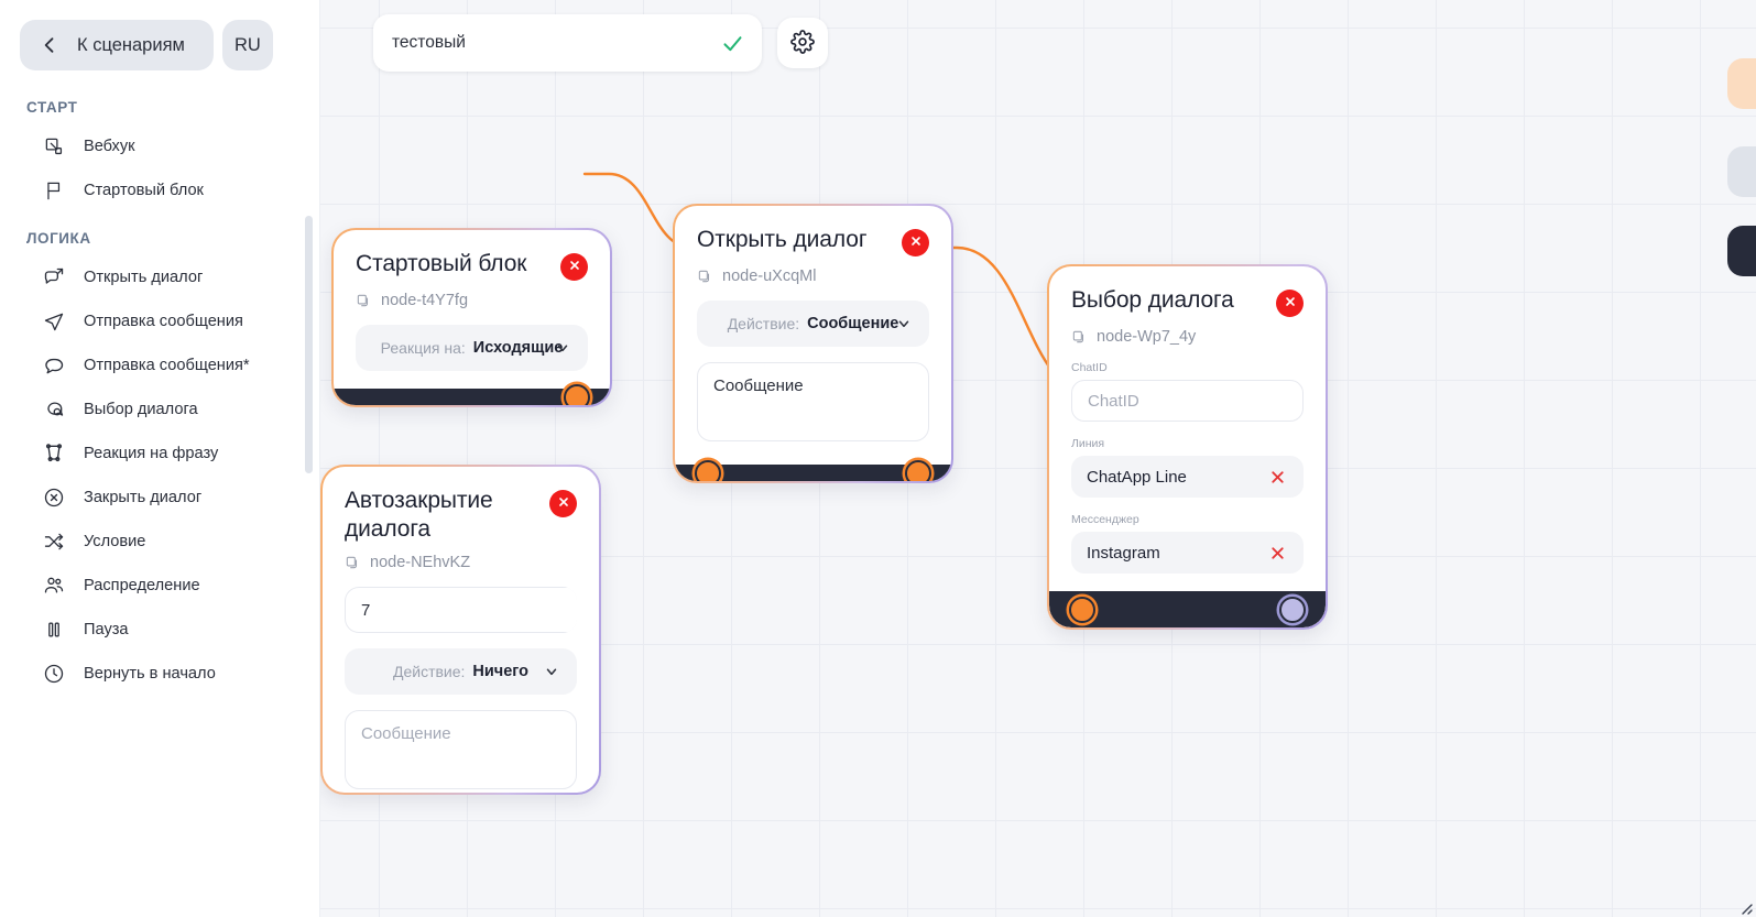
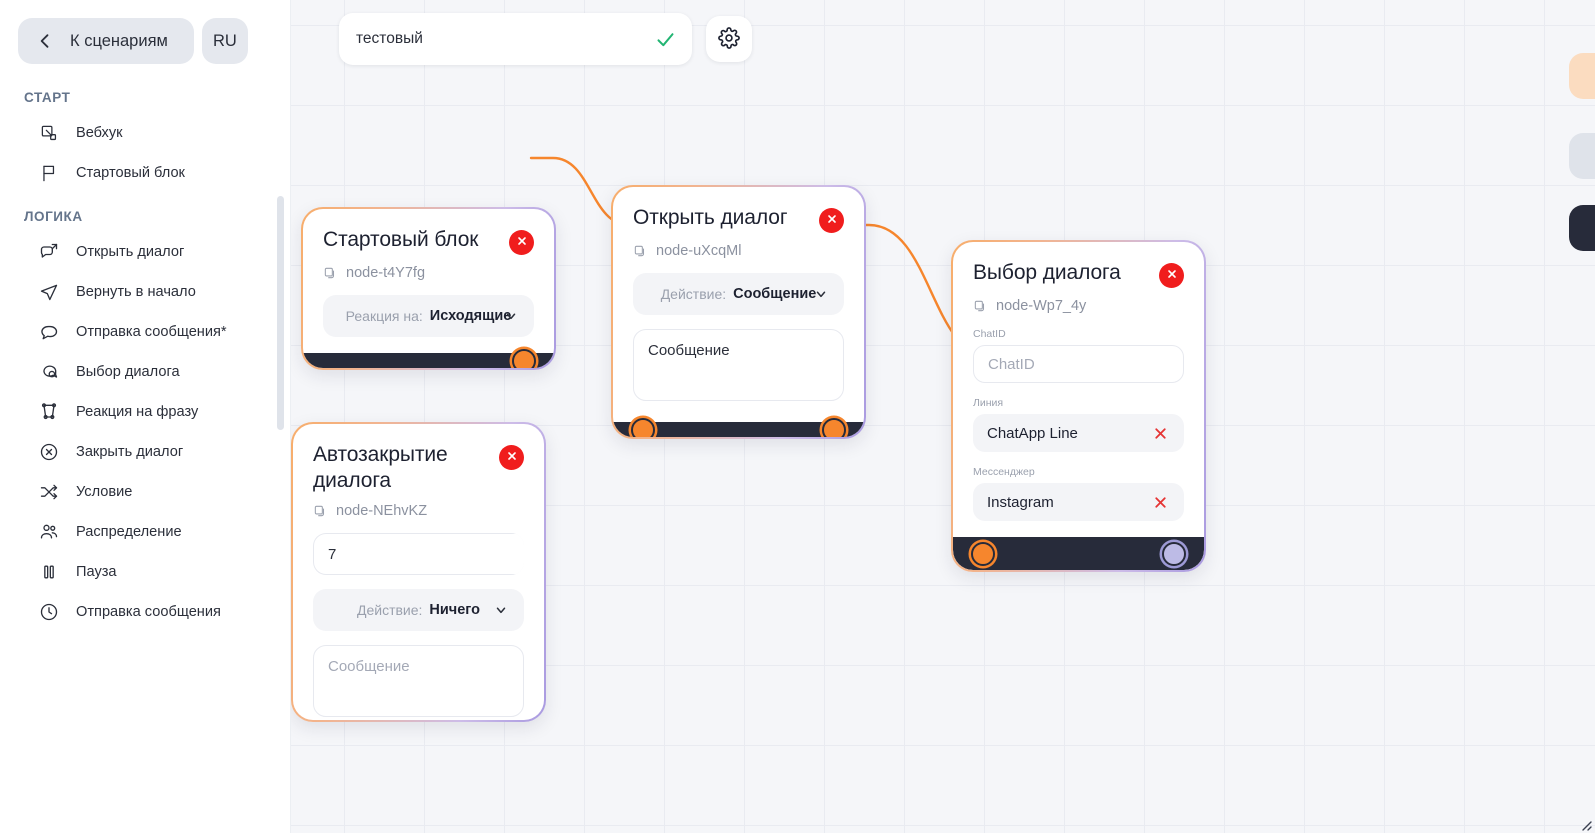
  К сценариям
  RU
  СТАРТ
  Вебхук
  Стартовый блок
  ЛОГИКА
  Открыть диалог
- Отправка сообщения
+ Вернуть в начало
  Отправка сообщения*
  Выбор диалога
  Реакция на фразу
  Закрыть диалог
  Условие
  Распределение
  Пауза
- Вернуть в начало
+ Отправка сообщения
  тестовый
  Стартовый блок
  node-t4Y7fg
  Реакция на:
  Исходящие
  Открыть диалог
  node-uXcqMl
  Действие:
  Сообщение
  Сообщение
  Выбор диалога
  node-Wp7_4y
  ChatID
  ChatID
  Линия
  ChatApp Line
  Мессенджер
  Instagram
  Автозакрытие диалога
  node-NEhvKZ
  7
  Действие:
  Ничего
  Сообщение
